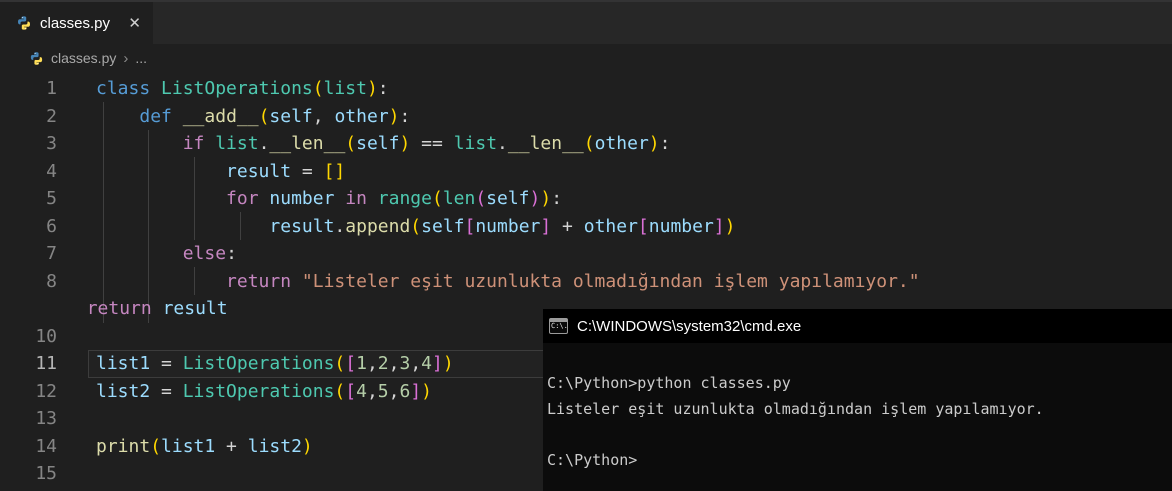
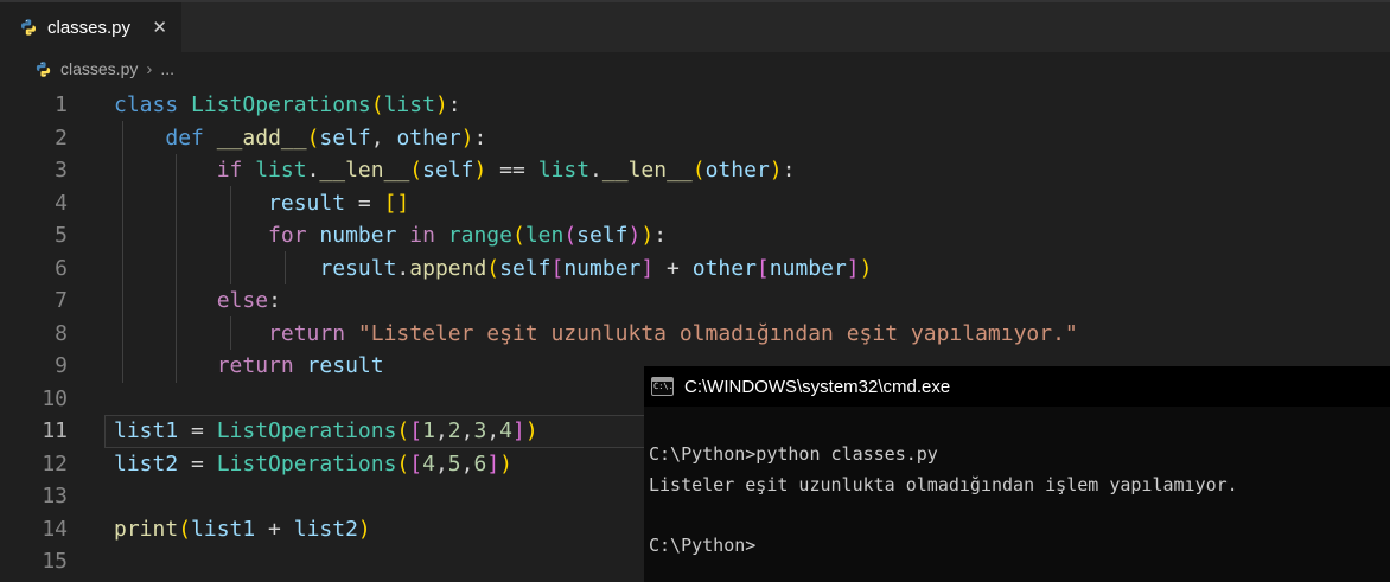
  classes.py
  ✕
  classes.py
  ›
  ...
  1
  class ListOperations(list):
  2
  def __add__(self, other):
  3
  if list.__len__(self) == list.__len__(other):
  4
  result = []
  5
  for number in range(len(self)):
  6
  result.append(self[number] + other[number])
  7
  else:
  8
- return "Listeler eşit uzunlukta olmadığından işlem yapılamıyor."
+ return "Listeler eşit uzunlukta olmadığından eşit yapılamıyor."
+ 9
  return result
  10
  11
  list1 = ListOperations([1,2,3,4])
  12
  list2 = ListOperations([4,5,6])
  13
  14
  print(list1 + list2)
  15
  C:\WINDOWS\system32\cmd.exe
  C:\Python>python classes.py
  Listeler eşit uzunlukta olmadığından işlem yapılamıyor.
  C:\Python>
